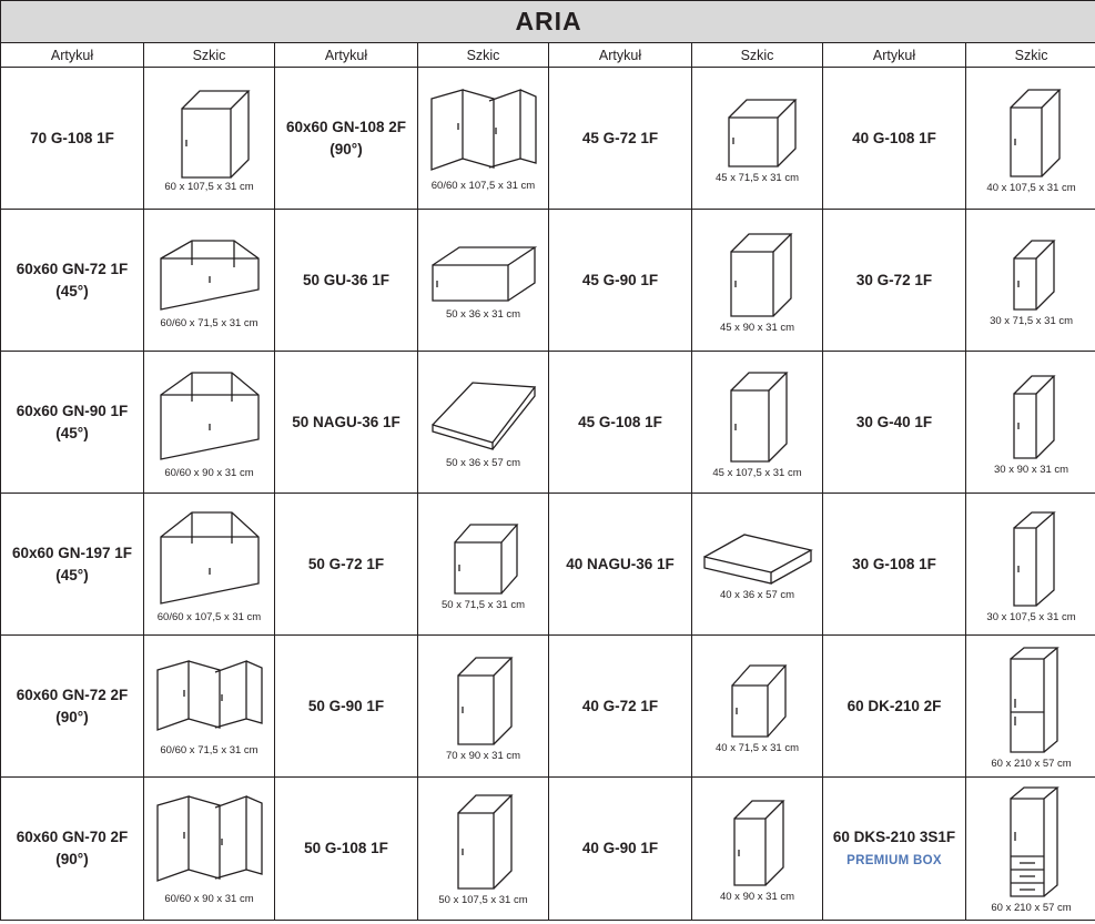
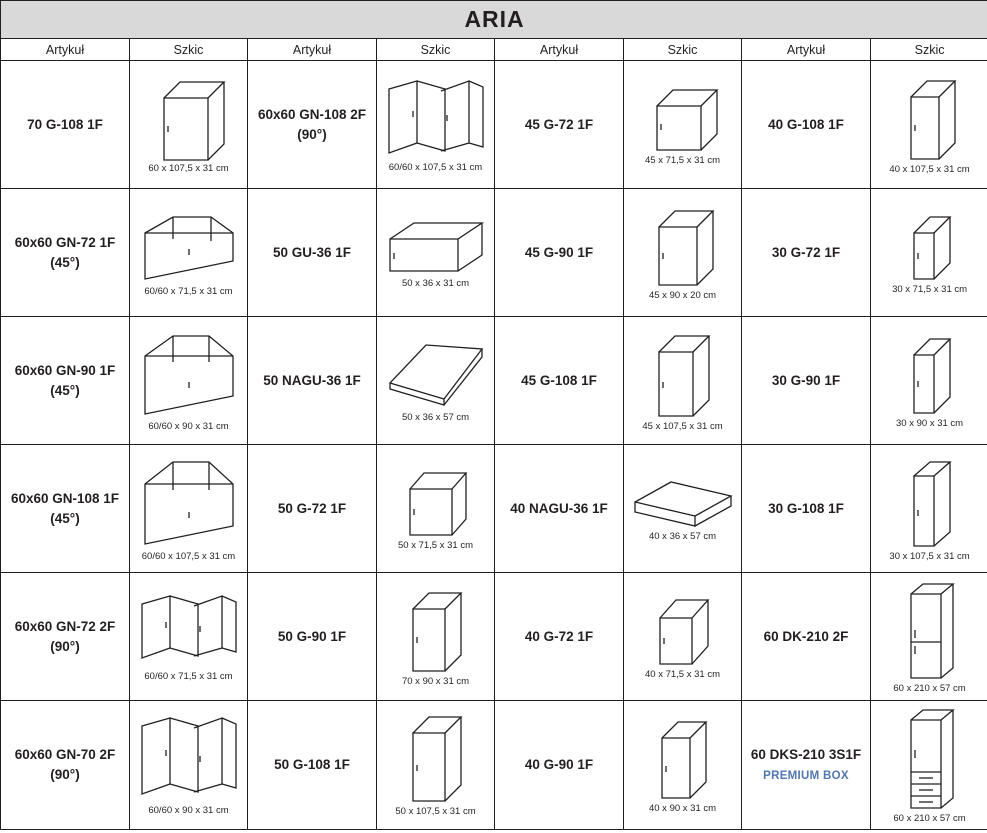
  ARIA
  Artykuł	Szkic	Artykuł	Szkic	Artykuł	Szkic	Artykuł	Szkic
  70 G-108 1F	60 x 107,5 x 31 cm	60x60 GN-108 2F (90°)	60/60 x 107,5 x 31 cm	45 G-72 1F	45 x 71,5 x 31 cm	40 G-108 1F	40 x 107,5 x 31 cm
- 60x60 GN-72 1F (45°)	60/60 x 71,5 x 31 cm	50 GU-36 1F	50 x 36 x 31 cm	45 G-90 1F	45 x 90 x 31 cm	30 G-72 1F	30 x 71,5 x 31 cm
+ 60x60 GN-72 1F (45°)	60/60 x 71,5 x 31 cm	50 GU-36 1F	50 x 36 x 31 cm	45 G-90 1F	45 x 90 x 20 cm	30 G-72 1F	30 x 71,5 x 31 cm
- 60x60 GN-90 1F (45°)	60/60 x 90 x 31 cm	50 NAGU-36 1F	50 x 36 x 57 cm	45 G-108 1F	45 x 107,5 x 31 cm	30 G-40 1F	30 x 90 x 31 cm
+ 60x60 GN-90 1F (45°)	60/60 x 90 x 31 cm	50 NAGU-36 1F	50 x 36 x 57 cm	45 G-108 1F	45 x 107,5 x 31 cm	30 G-90 1F	30 x 90 x 31 cm
- 60x60 GN-197 1F (45°)	60/60 x 107,5 x 31 cm	50 G-72 1F	50 x 71,5 x 31 cm	40 NAGU-36 1F	40 x 36 x 57 cm	30 G-108 1F	30 x 107,5 x 31 cm
+ 60x60 GN-108 1F (45°)	60/60 x 107,5 x 31 cm	50 G-72 1F	50 x 71,5 x 31 cm	40 NAGU-36 1F	40 x 36 x 57 cm	30 G-108 1F	30 x 107,5 x 31 cm
  60x60 GN-72 2F (90°)	60/60 x 71,5 x 31 cm	50 G-90 1F	70 x 90 x 31 cm	40 G-72 1F	40 x 71,5 x 31 cm	60 DK-210 2F	60 x 210 x 57 cm
  60x60 GN-70 2F (90°)	60/60 x 90 x 31 cm	50 G-108 1F	50 x 107,5 x 31 cm	40 G-90 1F	40 x 90 x 31 cm	60 DKS-210 3S1F PREMIUM BOX	60 x 210 x 57 cm
